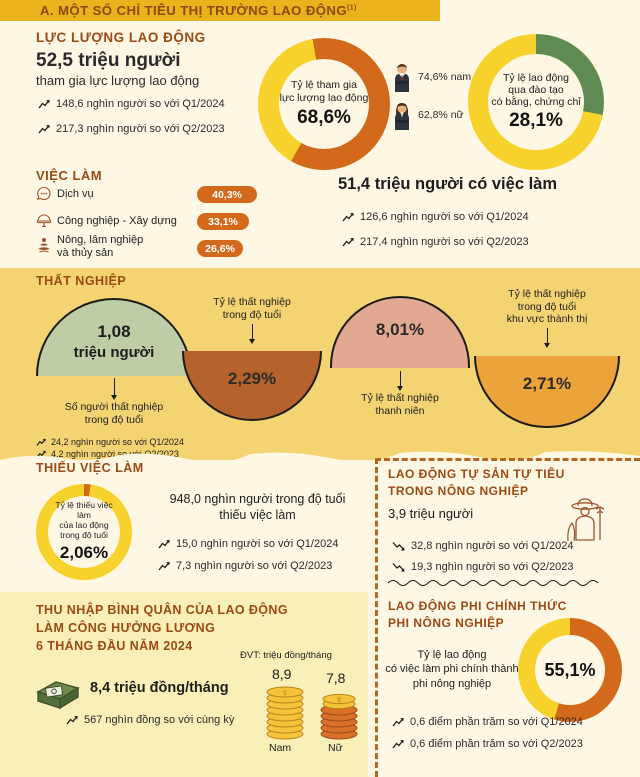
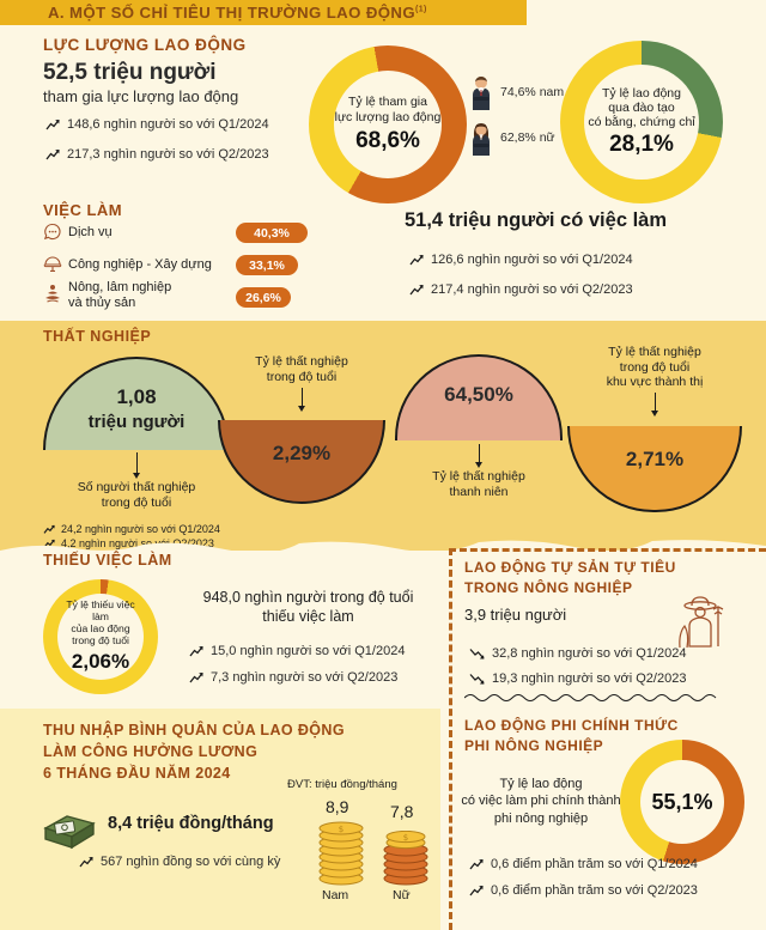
  A. MỘT SỐ CHỈ TIÊU THỊ TRƯỜNG LAO ĐỘNG
  LỰC LƯỢNG LAO ĐỘNG
  52,5 triệu người
  tham gia lực lượng lao động
  148,6 nghìn người so với Q1/2024
  217,3 nghìn người so với Q2/2023
  Tỷ lệ tham gia
  lực lượng lao động
  68,6%
  74,6% nam
  62,8% nữ
  Tỷ lệ lao động
  qua đào tạo
  có bằng, chứng chỉ
  28,1%
  VIỆC LÀM
  Dịch vụ
  40,3%
  Công nghiệp - Xây dựng
  33,1%
  Nông, lâm nghiệp
  và thủy sản
  26,6%
  51,4 triệu người có việc làm
  126,6 nghìn người so với Q1/2024
  217,4 nghìn người so với Q2/2023
  THẤT NGHIỆP
  1,08
  triệu người
  Số người thất nghiệp
  trong độ tuổi
  24,2 nghìn người so với Q1/2024
  4,2 nghìn người so2/2023
  Tỷ lệ thất nghiệp
  trong độ tuổi
  2,29%
- 8,01%
+ 64,50%
  Tỷ lệ thất nghiệp
  thanh niên
  Tỷ lệ thất nghiệp
  trong độ tuổi
  khu vực thành thị
  2,71%
  THIẾU VIỆC LÀM
  Tỷ lệ thiếu việc làm
  của lao động
  trong độ tuổi
  2,06%
  948,0 nghìn người trong độ tuổi
  thiếu việc làm
  15,0 nghìn người so với Q1/2024
  7,3 nghìn người so với Q2/2023
  THU NHẬP BÌNH QUÂN CỦA LAO ĐỘNG
  LÀM CÔNG HƯỞNG LƯƠNG
  6 THÁNG ĐẦU NĂM 2024
  8,4 triệu đồng/tháng
  567 nghìn đồng so với cùng kỳ
  ĐVT: triệu đồng/tháng
  8,9
  $
  Nam
  7,8
  $
  Nữ
  LAO ĐỘNG TỰ SẢN TỰ TIÊU
  TRONG NÔNG NGHIỆP
  3,9 triệu người
  32,8 nghìn người so với Q1/2024
  19,3 nghìn người so với Q2/2023
  LAO ĐỘNG PHI CHÍNH THỨC
  PHI NÔNG NGHIỆP
  Tỷ lệ lao động
  có việc làm phi chính thành
  phi nông nghiệp
  55,1%
  0,6 điểm phần trăm so với Q1/2024
  0,6 điểm phần trăm so với Q2/2023
